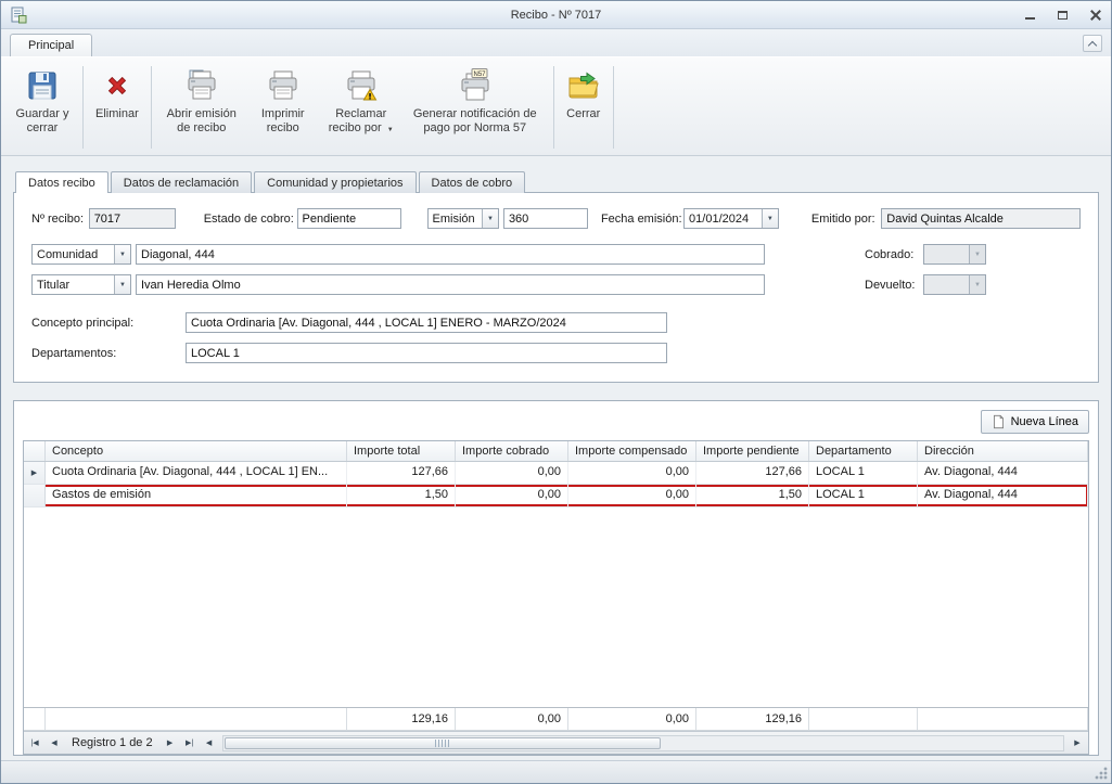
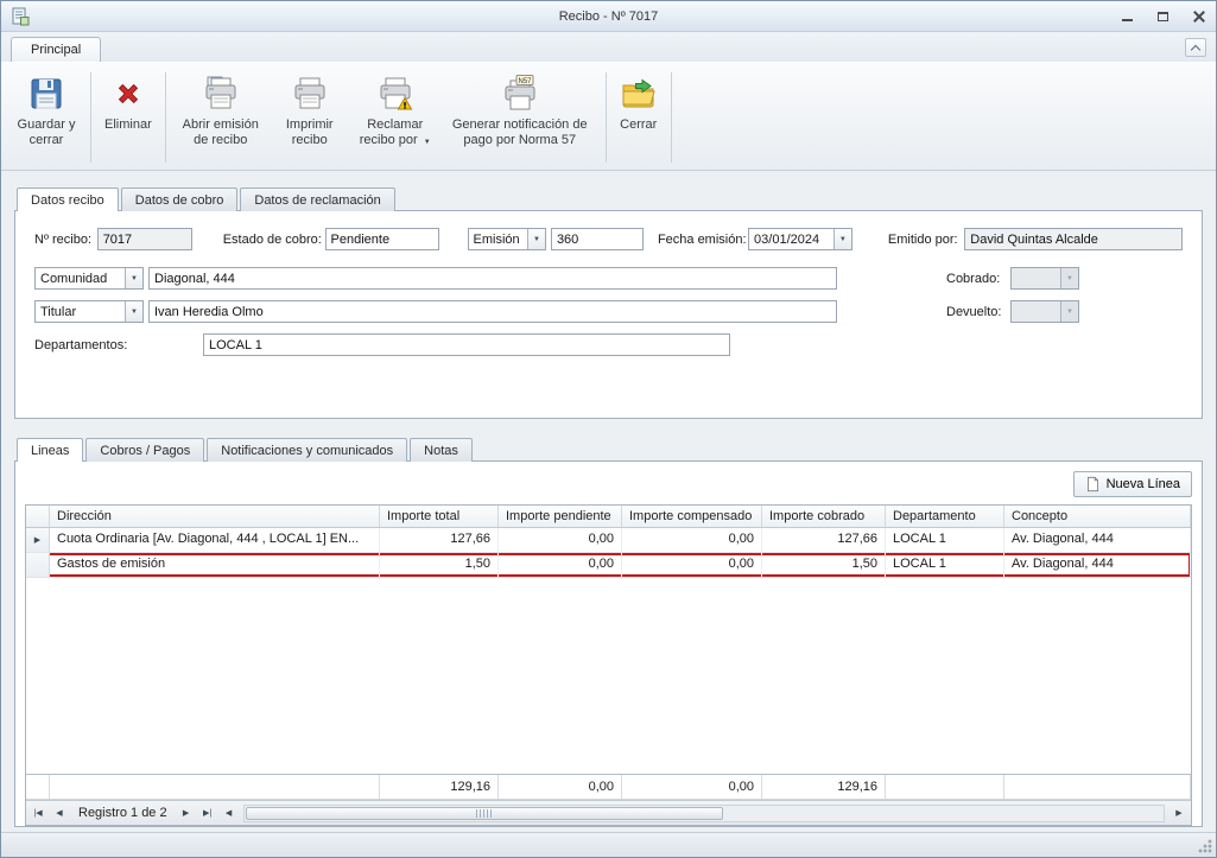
  Recibo - Nº 7017
  Principal
  Guardar y cerrar
  Eliminar
  Abrir emisión de recibo
  Imprimir recibo
  Reclamar recibo por
  Generar notificación de pago por Norma 57
  Cerrar
  Datos recibo
- Datos de reclamación
+ Datos de cobro
- Comunidad y propietarios
- Datos de cobro
+ Datos de reclamación
  Nº recibo:
  7017
  Estado de cobro:
  Pendiente
  Emisión
  360
  Fecha emisión:
- 01/01/2024
+ 03/01/2024
  Emitido por:
  David Quintas Alcalde
  Comunidad
  Diagonal, 444
  Cobrado:
  Titular
  Ivan Heredia Olmo
  Devuelto:
- Concepto principal:
- Cuota Ordinaria [Av. Diagonal, 444 , LOCAL 1] ENERO - MARZO/2024
  Departamentos:
  LOCAL 1
+ Lineas
+ Cobros / Pagos
+ Notificaciones y comunicados
+ Notas
  Nueva Línea
- Concepto
+ Dirección
  Importe total
- Importe cobrado
+ Importe pendiente
  Importe compensado
- Importe pendiente
+ Importe cobrado
  Departamento
- Dirección
+ Concepto
  Cuota Ordinaria [Av. Diagonal, 444 , LOCAL 1] EN...
  127,66
  0,00
  0,00
  127,66
  LOCAL 1
  Av. Diagonal, 444
  Gastos de emisión
  1,50
  0,00
  0,00
  1,50
  LOCAL 1
  Av. Diagonal, 444
  129,16
  0,00
  0,00
  129,16
  Registro 1 de 2
